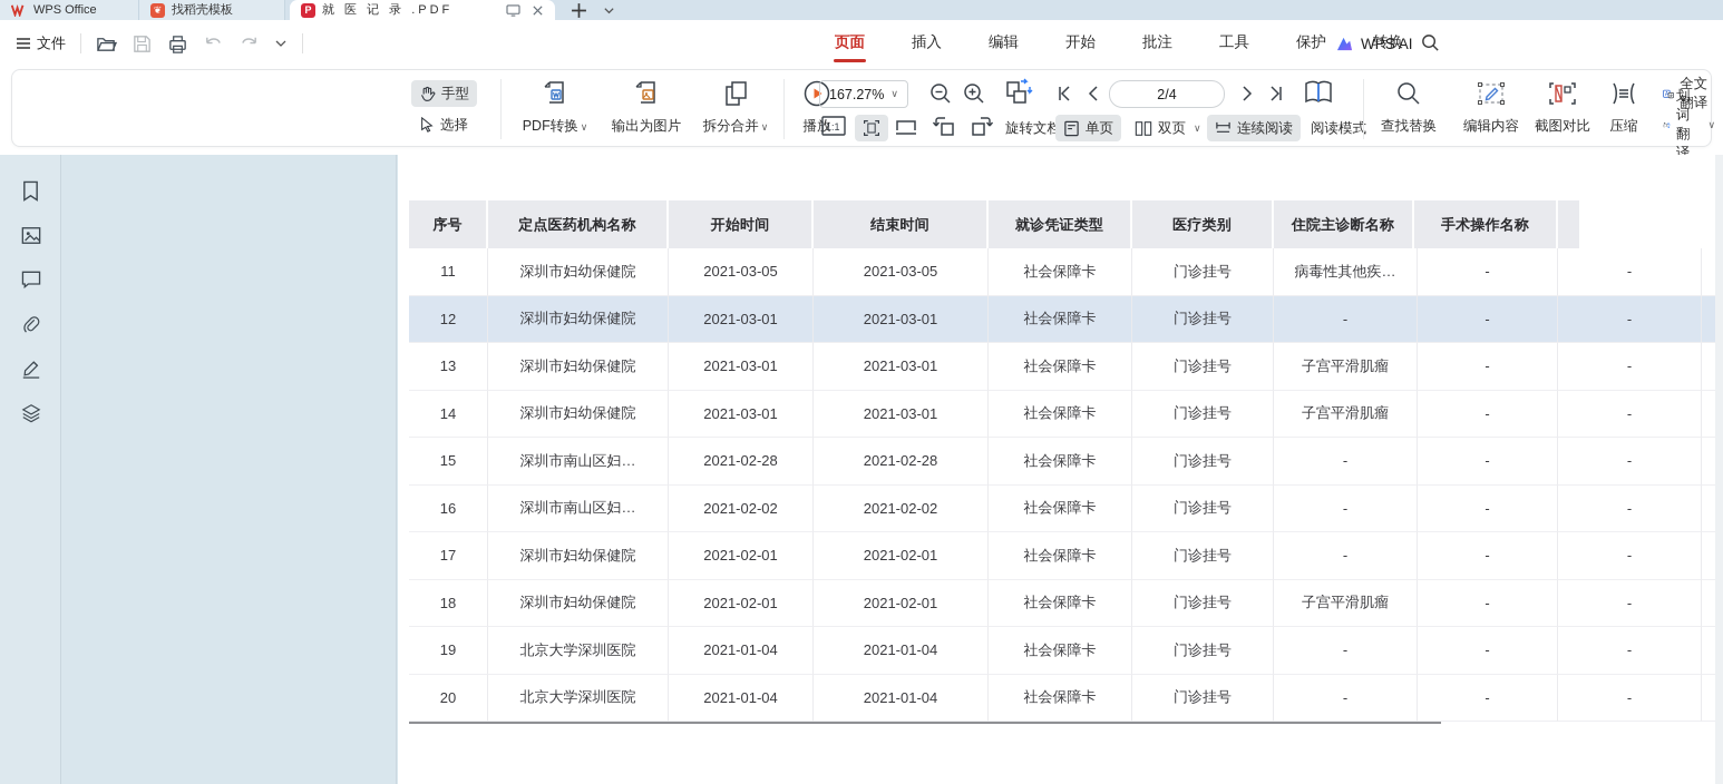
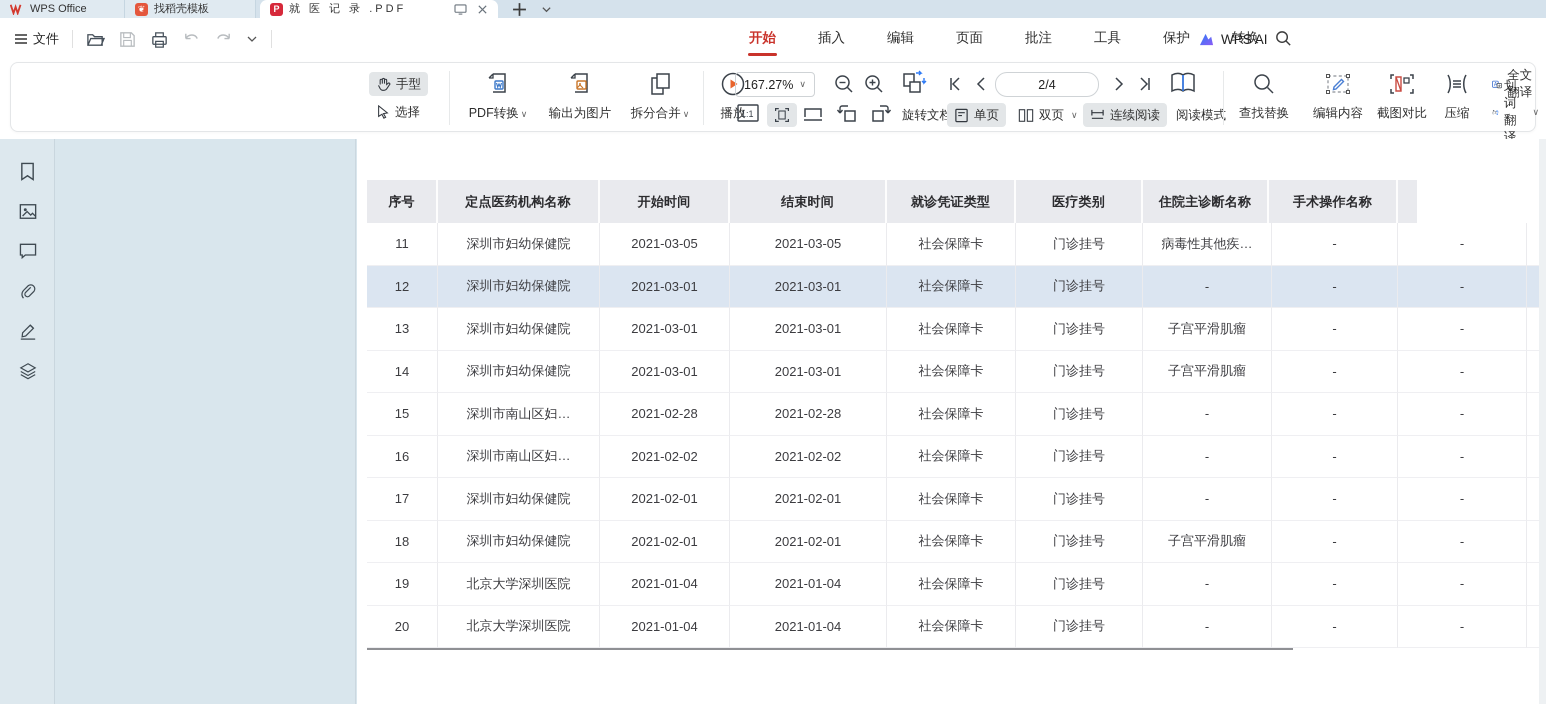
  WPS Office
  ❦
  找稻壳模板
  P
  就 医 记 录 .PDF
  文件
- 页面
+ 开始
  插入
  编辑
- 开始
+ 页面
  批注
  工具
  保护
  转换
  WPS AI
  手型
  选择
  PDF转换 ∨
  输出为图片
  拆分合并 ∨
  播放
  167.27%
  ∨
  1:1
  旋转文档
  2/4
  单页
  双页
  ∨
  连续阅读
  阅读模式
  查找替换
  编辑内容
  截图对比
  压缩
  全文翻译
  划词翻译
  ∨
  序号
  定点医药机构名称
  开始时间
  结束时间
  就诊凭证类型
  医疗类别
  住院主诊断名称
  手术操作名称
  11
  深圳市妇幼保健院
  2021-03-05
  2021-03-05
  社会保障卡
  门诊挂号
  病毒性其他疾…
  -
  -
  12
  深圳市妇幼保健院
  2021-03-01
  2021-03-01
  社会保障卡
  门诊挂号
  -
  -
  -
  13
  深圳市妇幼保健院
  2021-03-01
  2021-03-01
  社会保障卡
  门诊挂号
  子宫平滑肌瘤
  -
  -
  14
  深圳市妇幼保健院
  2021-03-01
  2021-03-01
  社会保障卡
  门诊挂号
  子宫平滑肌瘤
  -
  -
  15
  深圳市南山区妇…
  2021-02-28
  2021-02-28
  社会保障卡
  门诊挂号
  -
  -
  -
  16
  深圳市南山区妇…
  2021-02-02
  2021-02-02
  社会保障卡
  门诊挂号
  -
  -
  -
  17
  深圳市妇幼保健院
  2021-02-01
  2021-02-01
  社会保障卡
  门诊挂号
  -
  -
  -
  18
  深圳市妇幼保健院
  2021-02-01
  2021-02-01
  社会保障卡
  门诊挂号
  子宫平滑肌瘤
  -
  -
  19
  北京大学深圳医院
  2021-01-04
  2021-01-04
  社会保障卡
  门诊挂号
  -
  -
  -
  20
  北京大学深圳医院
  2021-01-04
  2021-01-04
  社会保障卡
  门诊挂号
  -
  -
  -
